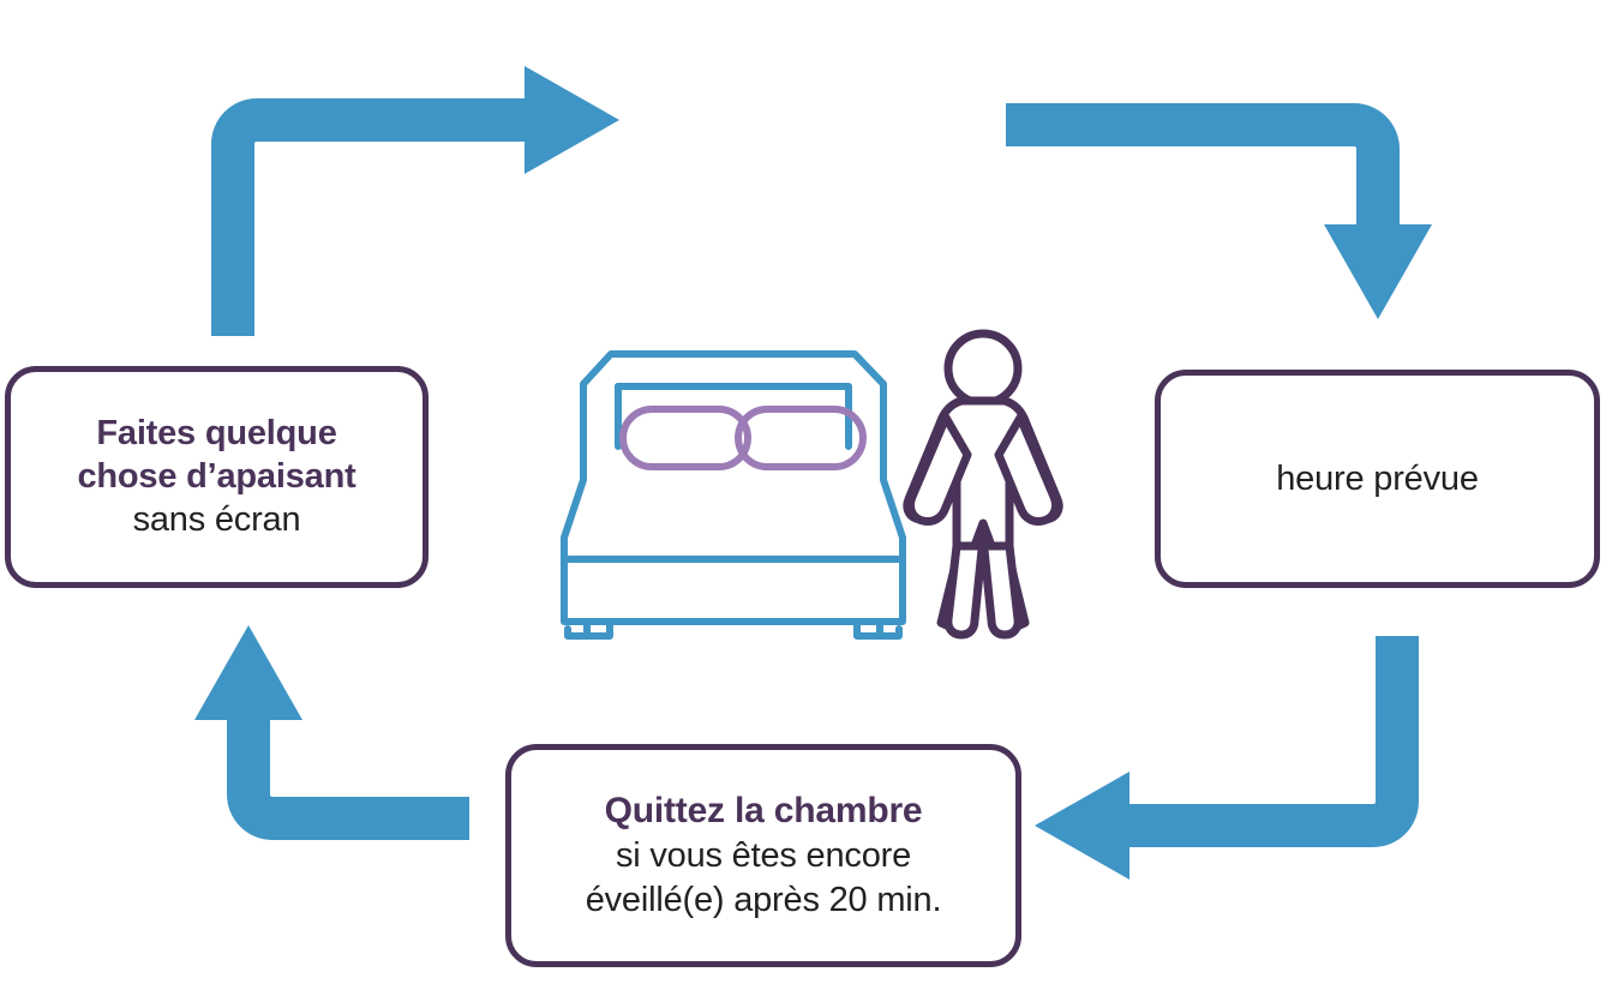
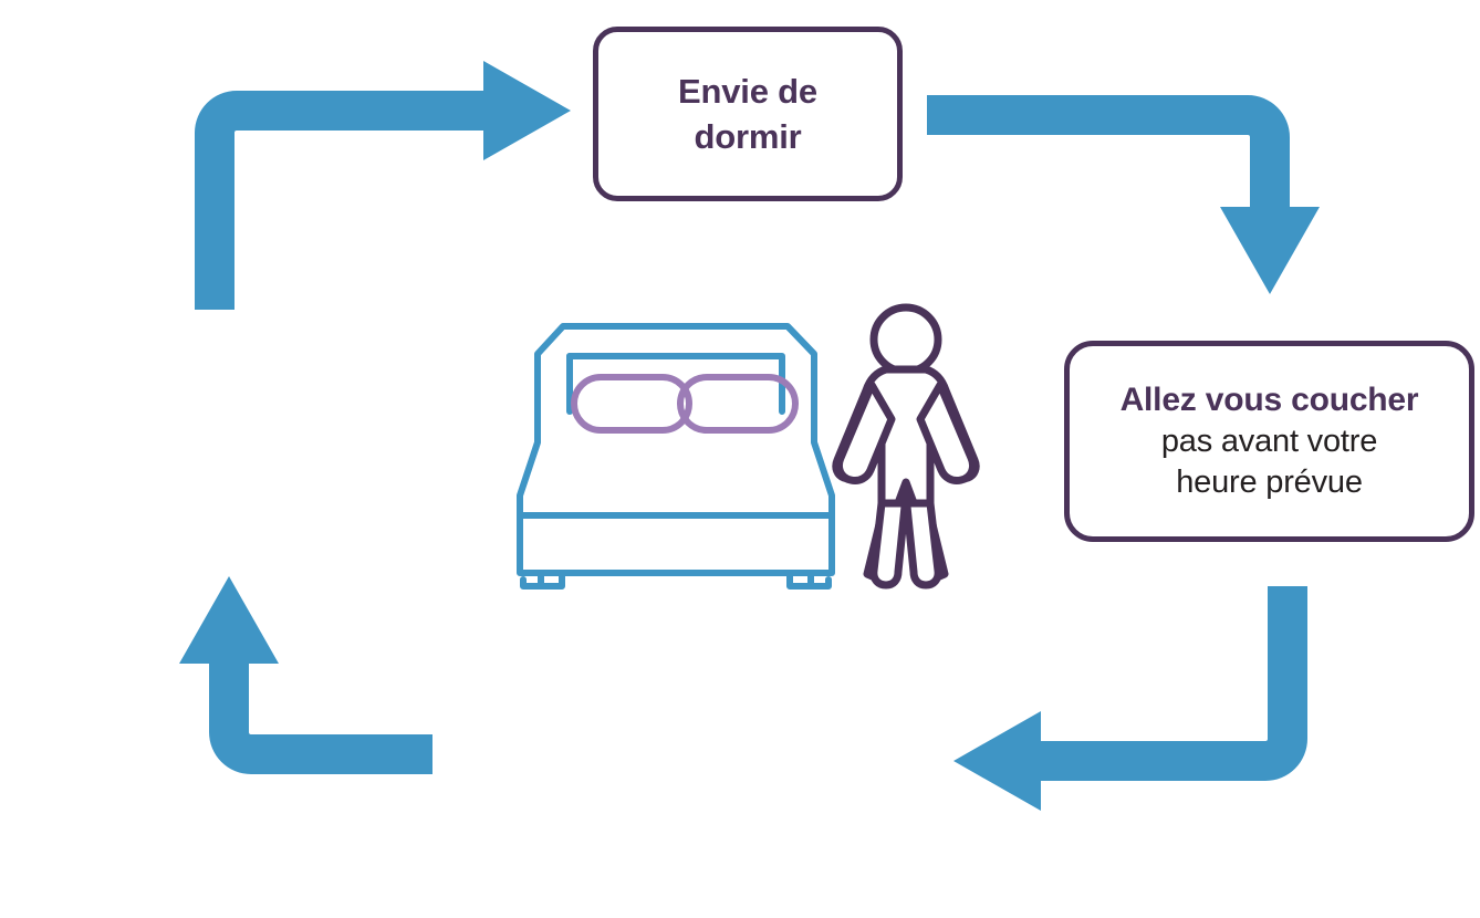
+ Envie de
+ dormir
+ Allez vous coucher
+ pas avant votre
  heure prévue
- Quittez la chambre
- si vous êtes encore
- éveillé(e) après 20 min.
- Faites quelque
- chose d’apaisant
- sans écran
